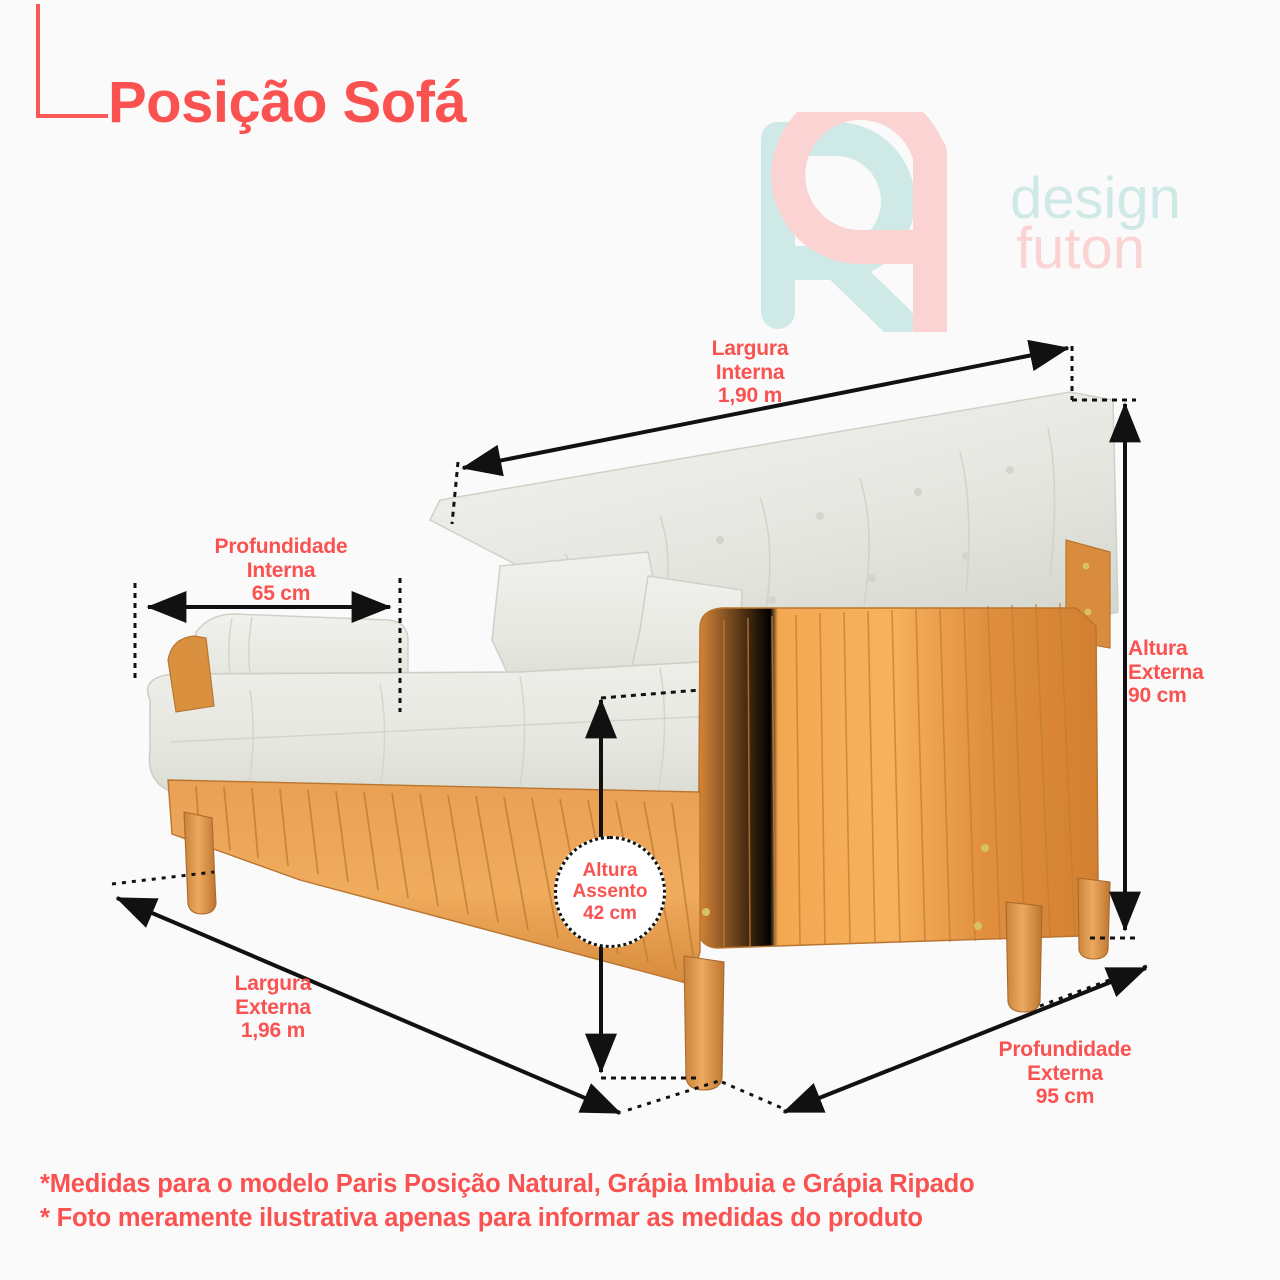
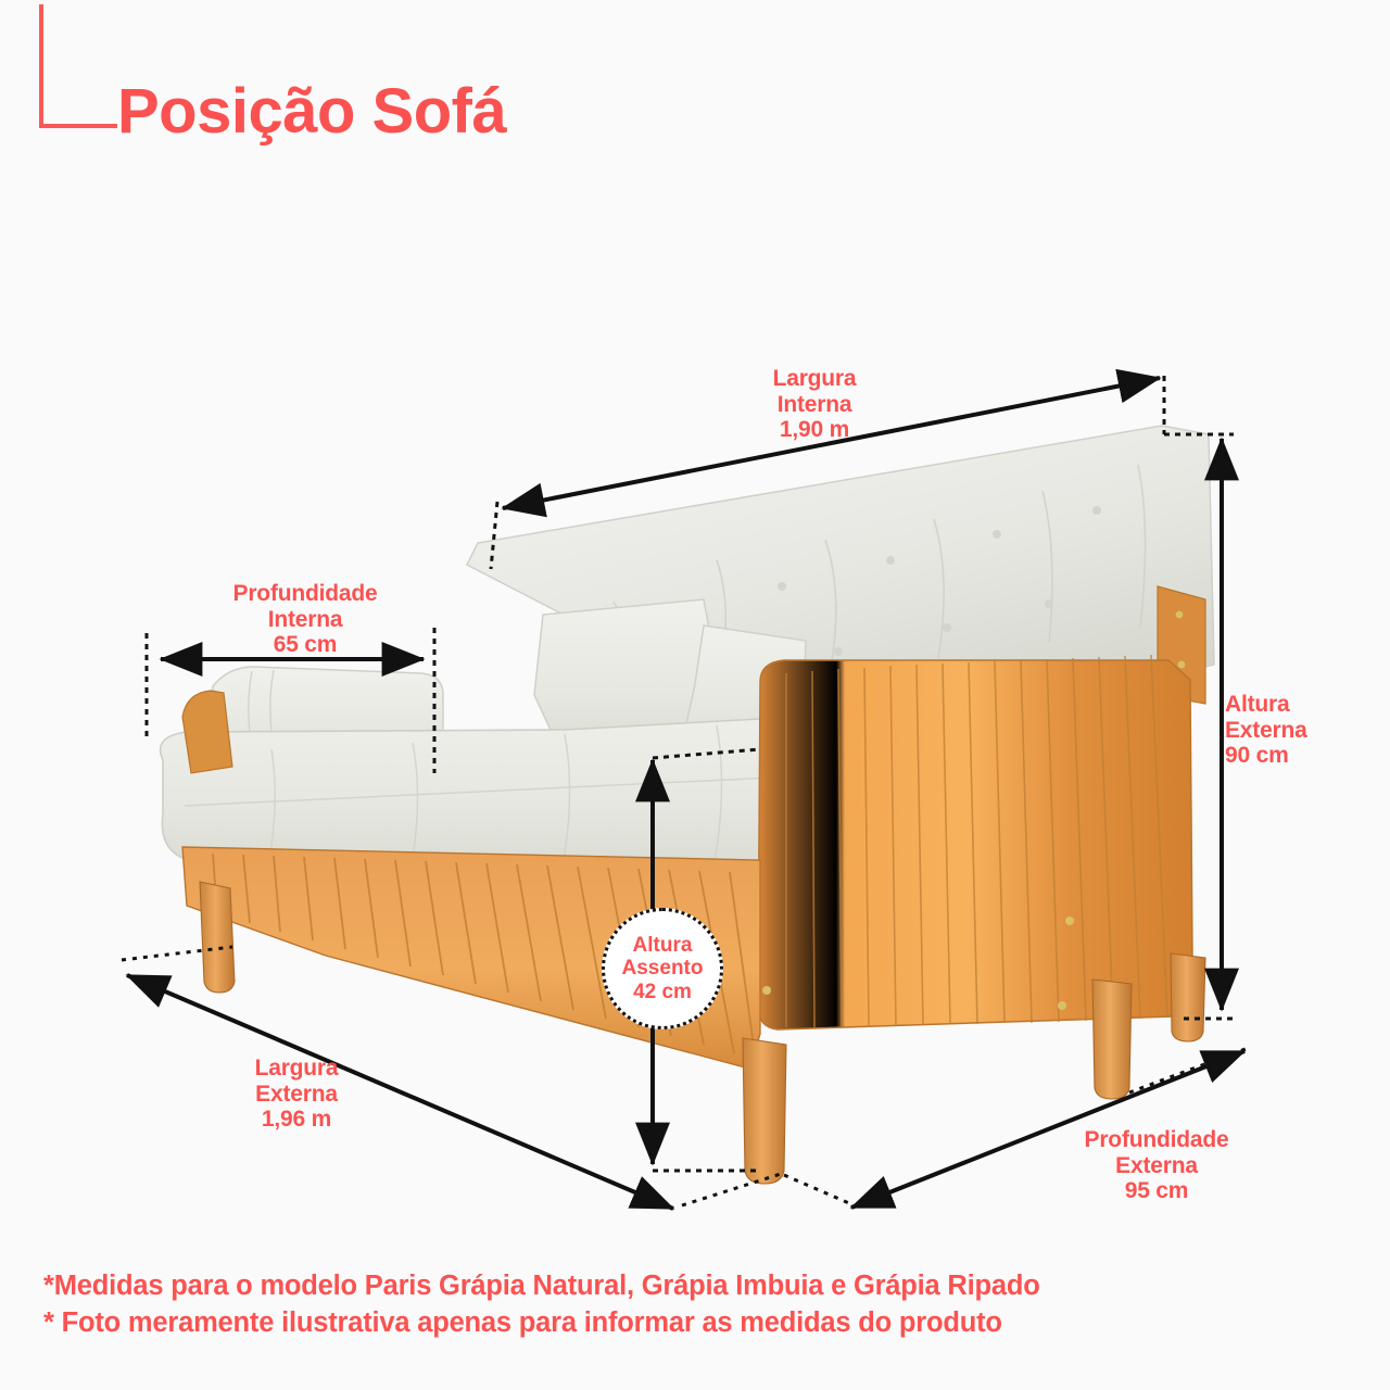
  Posição Sofá
- design
- futon
  Largura
  Interna
  1,90 m
  Profundidade
  Interna
  65 cm
  Altura
  Externa
  90 cm
  Largura
  Externa
  1,96 m
  Profundidade
  Externa
  95 cm
  Altura
  Assento
  42 cm
- *Medidas para o modelo Paris Posição Natural, Grápia Imbuia e Grápia Ripado
+ *Medidas para o modelo Paris Grápia Natural, Grápia Imbuia e Grápia Ripado
  * Foto meramente ilustrativa apenas para informar as medidas do produto
